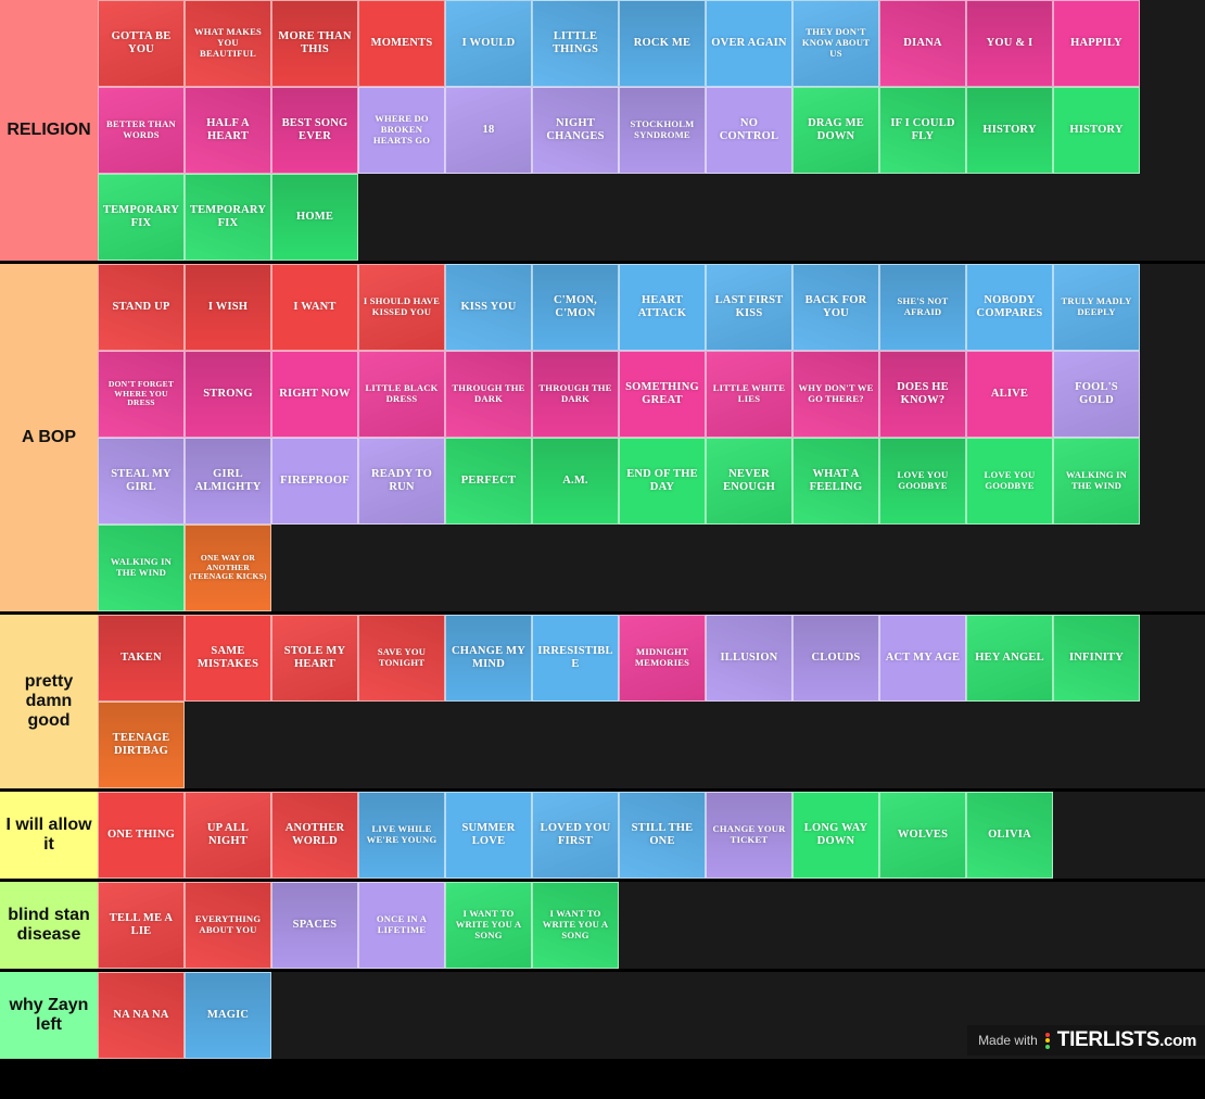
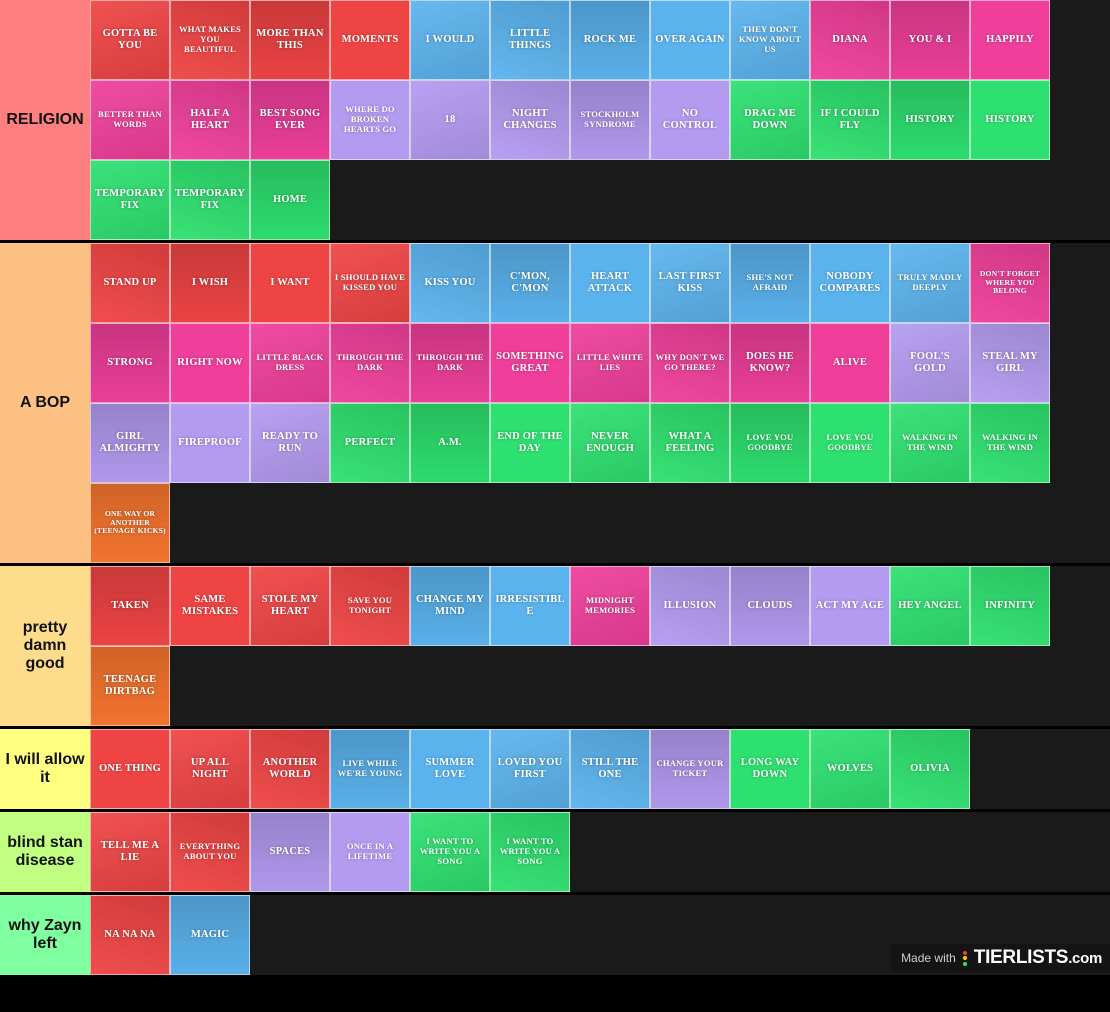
  RELIGION
  GOTTA BE YOU
  WHAT MAKES YOU BEAUTIFUL
  MORE THAN THIS
  MOMENTS
  I WOULD
  LITTLE THINGS
  ROCK ME
  OVER AGAIN
  THEY DON'T KNOW ABOUT US
  DIANA
  YOU & I
  HAPPILY
  BETTER THAN WORDS
  HALF A HEART
  BEST SONG EVER
  WHERE DO BROKEN HEARTS GO
  18
  NIGHT CHANGES
  STOCKHOLM SYNDROME
  NO CONTROL
  DRAG ME DOWN
  IF I COULD FLY
  HISTORY
  HISTORY
  TEMPORARY FIX
  TEMPORARY FIX
  HOME
  A BOP
  STAND UP
  I WISH
  I WANT
  I SHOULD HAVE KISSED YOU
  KISS YOU
  C'MON, C'MON
  HEART ATTACK
  LAST FIRST KISS
- BACK FOR YOU
  SHE'S NOT AFRAID
  NOBODY COMPARES
  TRULY MADLY DEEPLY
- DON'T FORGET WHERE YOU DRESS
+ DON'T FORGET WHERE YOU BELONG
  STRONG
  RIGHT NOW
  LITTLE BLACK DRESS
  THROUGH THE DARK
  THROUGH THE DARK
  SOMETHING GREAT
  LITTLE WHITE LIES
  WHY DON'T WE GO THERE?
  DOES HE KNOW?
  ALIVE
  FOOL'S GOLD
  STEAL MY GIRL
  GIRL ALMIGHTY
  FIREPROOF
  READY TO RUN
  PERFECT
  A.M.
  END OF THE DAY
  NEVER ENOUGH
  WHAT A FEELING
  LOVE YOU GOODBYE
  LOVE YOU GOODBYE
  WALKING IN THE WIND
  WALKING IN THE WIND
  ONE WAY OR ANOTHER (TEENAGE KICKS)
  pretty damn good
  TAKEN
  SAME MISTAKES
  STOLE MY HEART
  SAVE YOU TONIGHT
  CHANGE MY MIND
  IRRESISTIBLE
  MIDNIGHT MEMORIES
  ILLUSION
  CLOUDS
  ACT MY AGE
  HEY ANGEL
  INFINITY
  TEENAGE DIRTBAG
  I will allow it
  ONE THING
  UP ALL NIGHT
  ANOTHER WORLD
  LIVE WHILE WE'RE YOUNG
  SUMMER LOVE
  LOVED YOU FIRST
  STILL THE ONE
  CHANGE YOUR TICKET
  LONG WAY DOWN
  WOLVES
  OLIVIA
  blind stan disease
  TELL ME A LIE
  EVERYTHING ABOUT YOU
  SPACES
  ONCE IN A LIFETIME
  I WANT TO WRITE YOU A SONG
  I WANT TO WRITE YOU A SONG
  why Zayn left
  NA NA NA
  MAGIC
  Made with
  TIERLISTS.com
